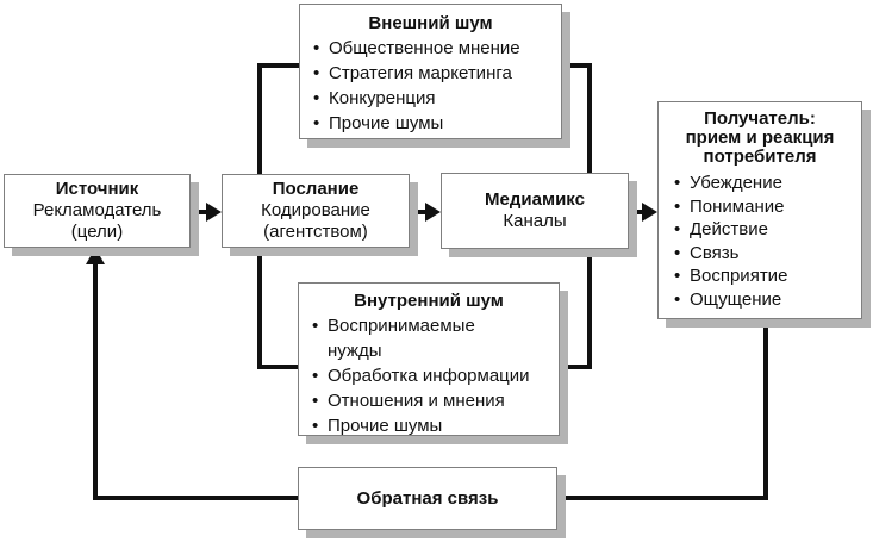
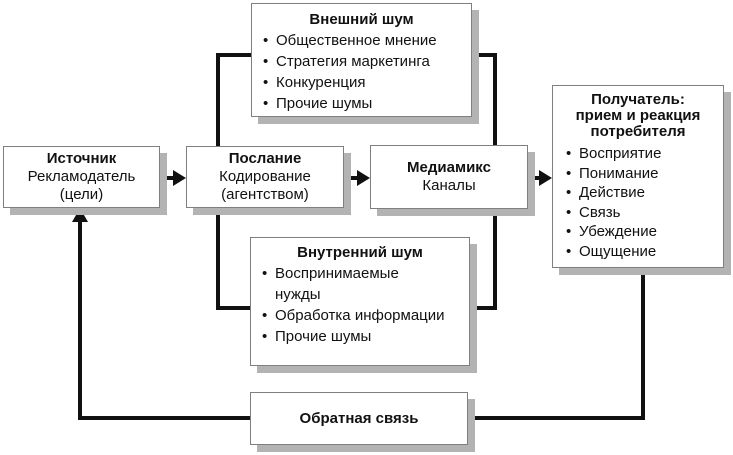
  Источник
  Рекламодатель
  (цели)
  Послание
  Кодирование
  (агентством)
  Медиамикс
  Каналы
  Получатель:
  прием и реакция
  потребителя
- Убеждение
+ Восприятие
  Понимание
  Действие
  Связь
- Восприятие
+ Убеждение
  Ощущение
  Внешний шум
  Общественное мнение
  Стратегия маркетинга
  Конкуренция
  Прочие шумы
  Внутренний шум
  Воспринимаемые нужды
  Обработка информации
- Отношения и мнения
  Прочие шумы
  Обратная связь
